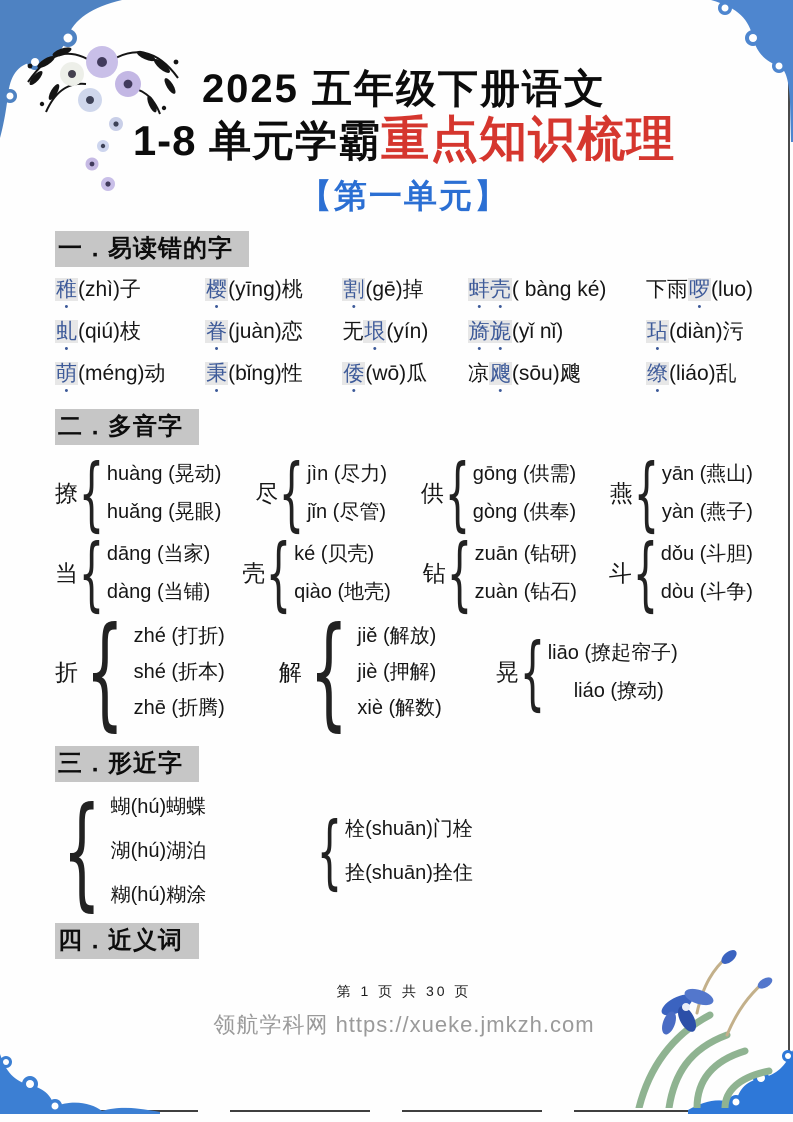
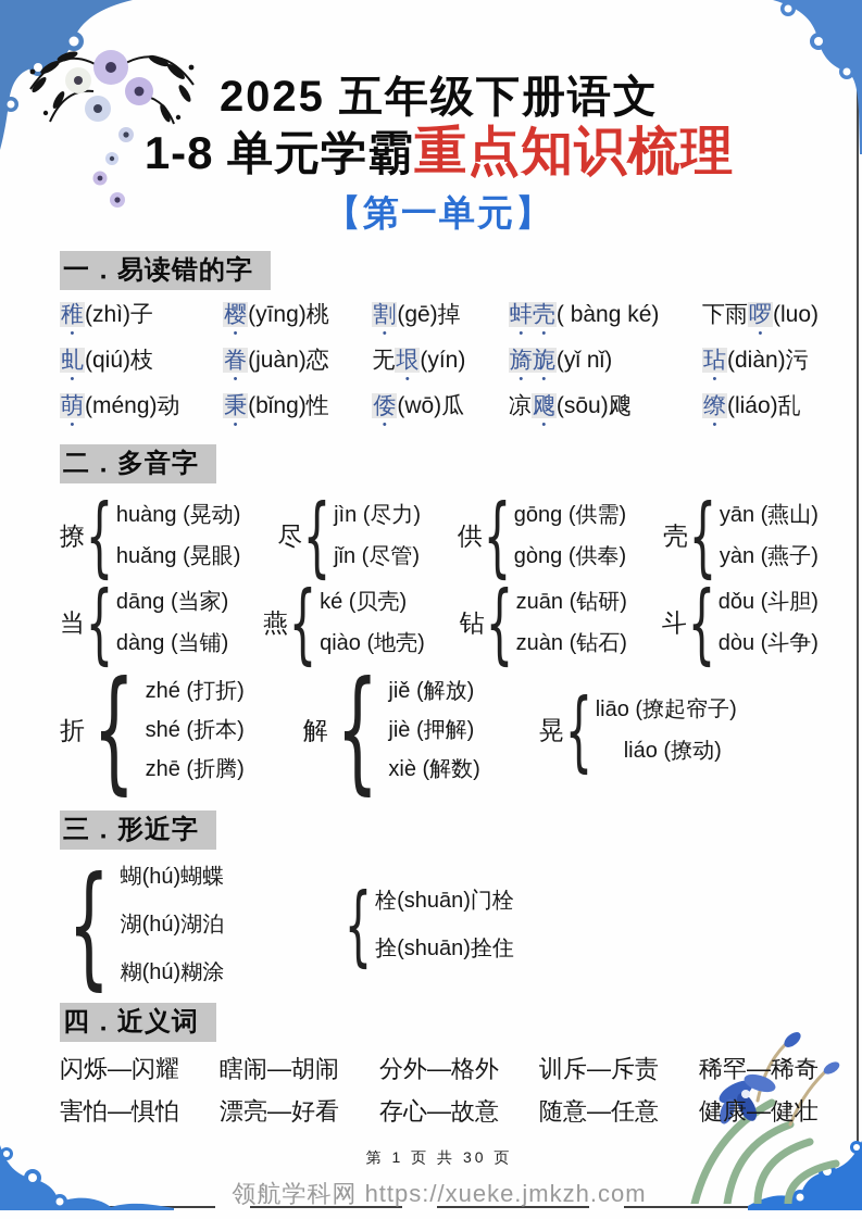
  2025 五年级下册语文
  1-8 单元学霸重点知识梳理
  【第一单元】
  一．易读错的字
  稚(zhì)子
  樱(yīng)桃
  割(gē)掉
  蚌壳( bàng ké)
  下雨啰(luo)
  虬(qiú)枝
  眷(juàn)恋
  无垠(yín)
  旖旎(yǐ nǐ)
  玷(diàn)污
  萌(méng)动
  秉(bǐng)性
  倭(wō)瓜
  凉飕(sōu)飕
  缭(liáo)乱
  二．多音字
  撩
  huàng (晃动)
  huǎng (晃眼)
  尽
  jìn (尽力)
  jǐn (尽管)
  供
  gōng (供需)
  gòng (供奉)
- 燕
+ 壳
  yān (燕山)
  yàn (燕子)
  当
  dāng (当家)
  dàng (当铺)
- 壳
+ 燕
  ké (贝壳)
  qiào (地壳)
  钻
  zuān (钻研)
  zuàn (钻石)
  斗
  dǒu (斗胆)
  dòu (斗争)
  折
  zhé (打折)
  shé (折本)
  zhē (折腾)
  解
  jiě (解放)
  jiè (押解)
  xiè (解数)
  晃
  liāo (撩起帘子)
  liáo (撩动)
  三．形近字
  蝴(hú)蝴蝶
  湖(hú)湖泊
  糊(hú)糊涂
  栓(shuān)门栓
  拴(shuān)拴住
  四．近义词
+ 闪烁—闪耀
+ 瞎闹—胡闹
+ 分外—格外
+ 训斥—斥责
+ 稀罕—稀奇
+ 害怕—惧怕
+ 漂亮—好看
+ 存心—故意
+ 随意—任意
+ 健康—健壮
  第 1 页 共 30 页
  领航学科网 https://xueke.jmkzh.com
